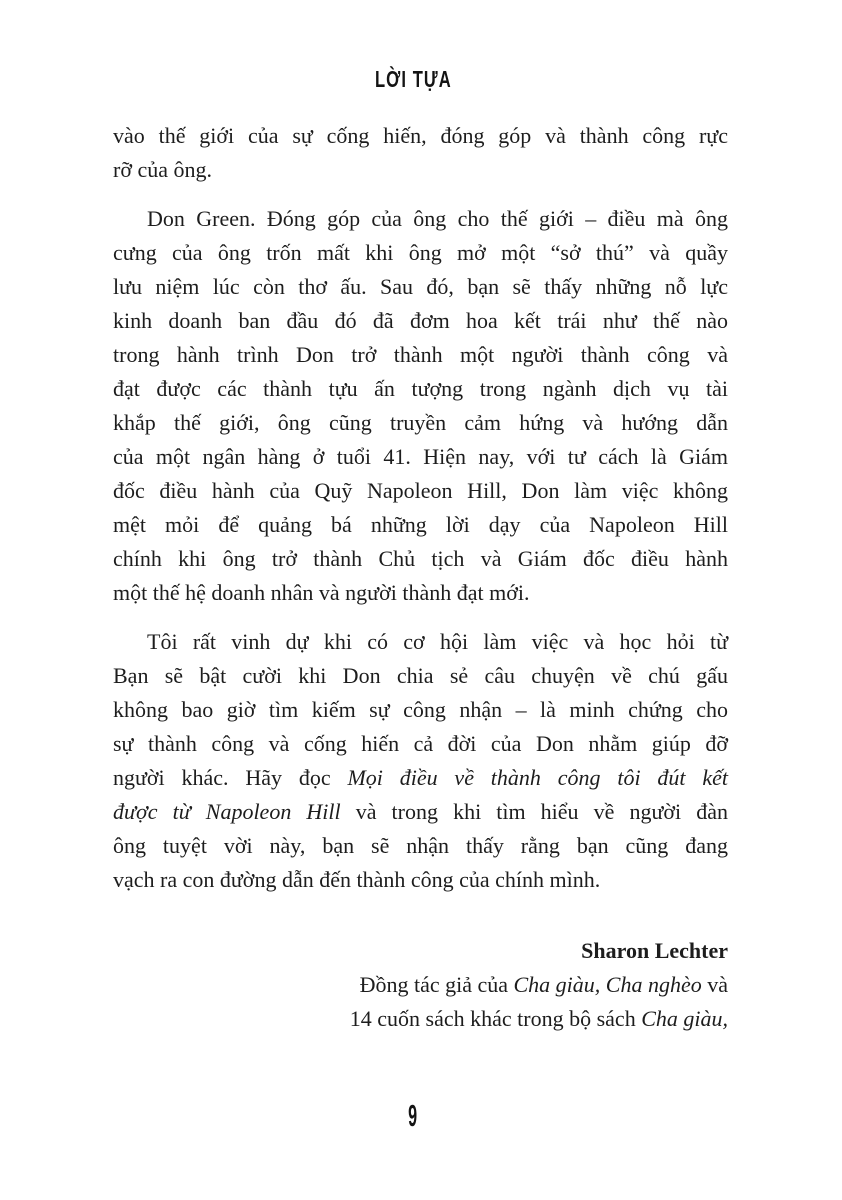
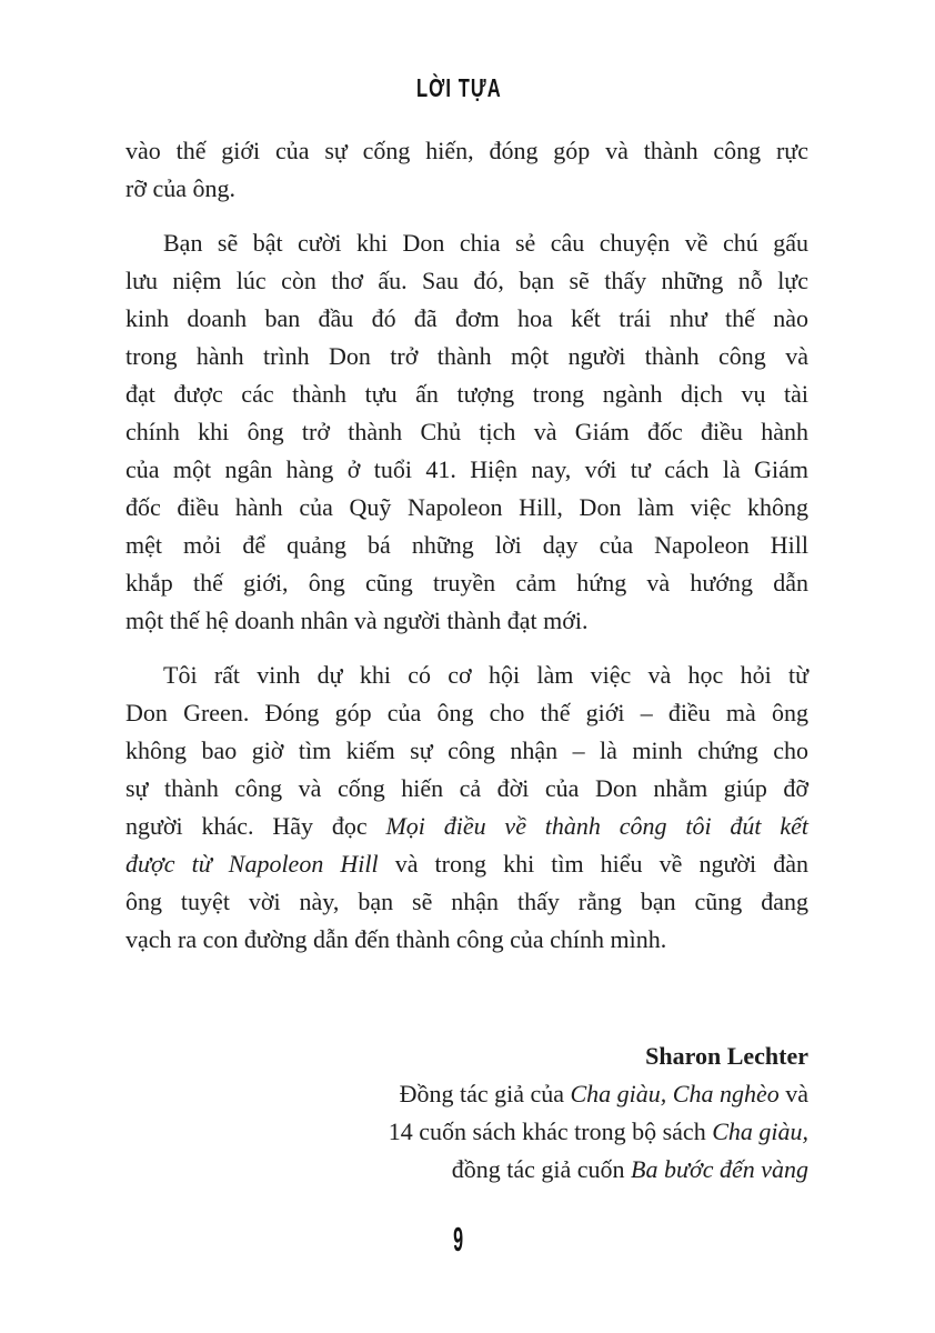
  LỜI TỰA
  vào thế giới của sự cống hiến, đóng góp và thành công rực
  rỡ của ông.
- Don Green. Đóng góp của ông cho thế giới – điều mà ông
+ Bạn sẽ bật cười khi Don chia sẻ câu chuyện về chú gấu
- cưng của ông trốn mất khi ông mở một “sở thú” và quầy
  lưu niệm lúc còn thơ ấu. Sau đó, bạn sẽ thấy những nỗ lực
  kinh doanh ban đầu đó đã đơm hoa kết trái như thế nào
  trong hành trình Don trở thành một người thành công và
  đạt được các thành tựu ấn tượng trong ngành dịch vụ tài
- khắp thế giới, ông cũng truyền cảm hứng và hướng dẫn
+ chính khi ông trở thành Chủ tịch và Giám đốc điều hành
  của một ngân hàng ở tuổi 41. Hiện nay, với tư cách là Giám
  đốc điều hành của Quỹ Napoleon Hill, Don làm việc không
  mệt mỏi để quảng bá những lời dạy của Napoleon Hill
- chính khi ông trở thành Chủ tịch và Giám đốc điều hành
+ khắp thế giới, ông cũng truyền cảm hứng và hướng dẫn
  một thế hệ doanh nhân và người thành đạt mới.
  Tôi rất vinh dự khi có cơ hội làm việc và học hỏi từ
- Bạn sẽ bật cười khi Don chia sẻ câu chuyện về chú gấu
+ Don Green. Đóng góp của ông cho thế giới – điều mà ông
  không bao giờ tìm kiếm sự công nhận – là minh chứng cho
  sự thành công và cống hiến cả đời của Don nhằm giúp đỡ
  người khác. Hãy đọc Mọi điều về thành công tôi đút kết
  được từ Napoleon Hill và trong khi tìm hiểu về người đàn
  ông tuyệt vời này, bạn sẽ nhận thấy rằng bạn cũng đang
  vạch ra con đường dẫn đến thành công của chính mình.
  Sharon Lechter
  Đồng tác giả của Cha giàu, Cha nghèo và
  14 cuốn sách khác trong bộ sách Cha giàu,
+ đồng tác giả cuốn Ba bước đến vàng
  9
